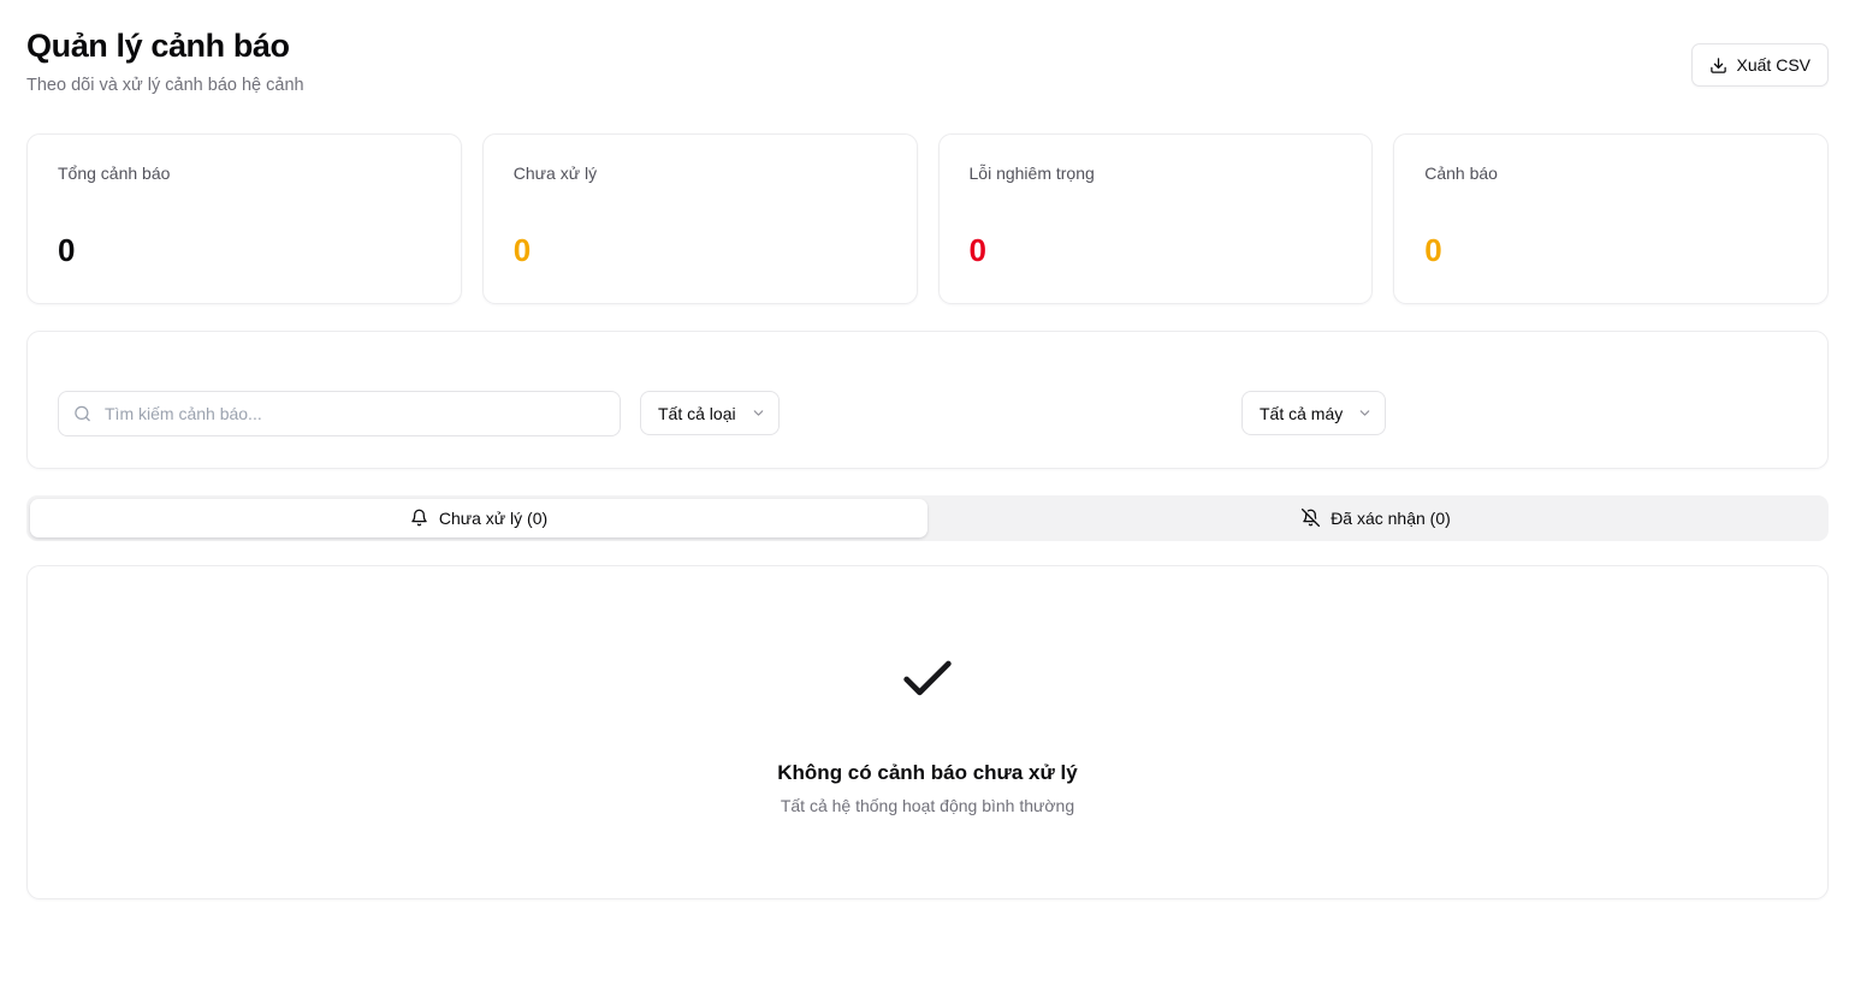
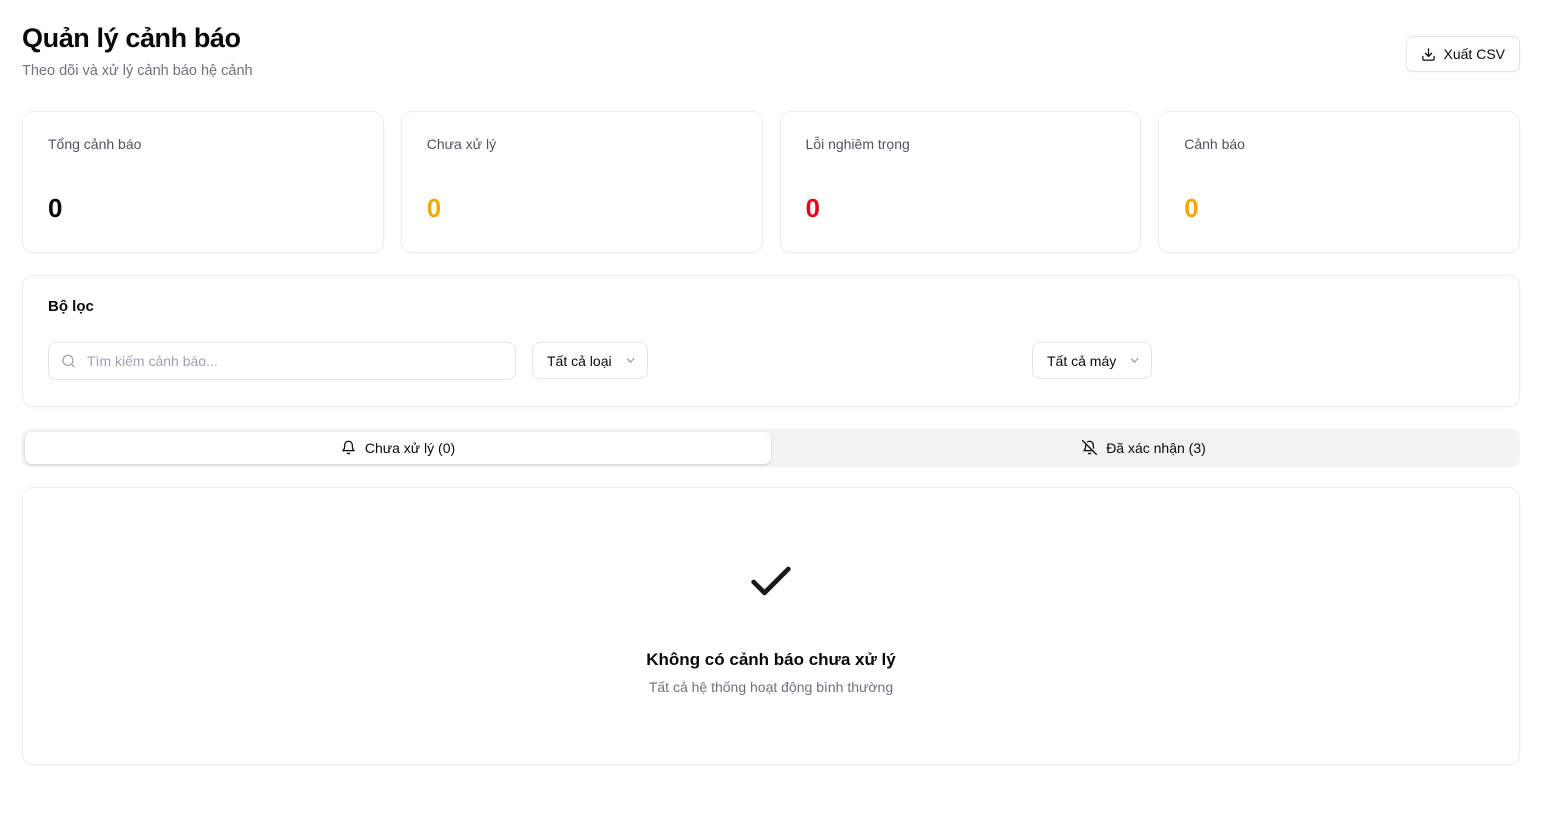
  Quản lý cảnh báo
  Theo dõi và xử lý cảnh báo hệ cảnh
  Xuất CSV
  Tổng cảnh báo
  0
  Chưa xử lý
  0
  Lỗi nghiêm trọng
  0
  Cảnh báo
  0
+ Bộ lọc
  Tìm kiếm cảnh báo...
  Tất cả loại
  Tất cả máy
  Chưa xử lý (0)
- Đã xác nhận (0)
+ Đã xác nhận (3)
  Không có cảnh báo chưa xử lý
  Tất cả hệ thống hoạt động bình thường
